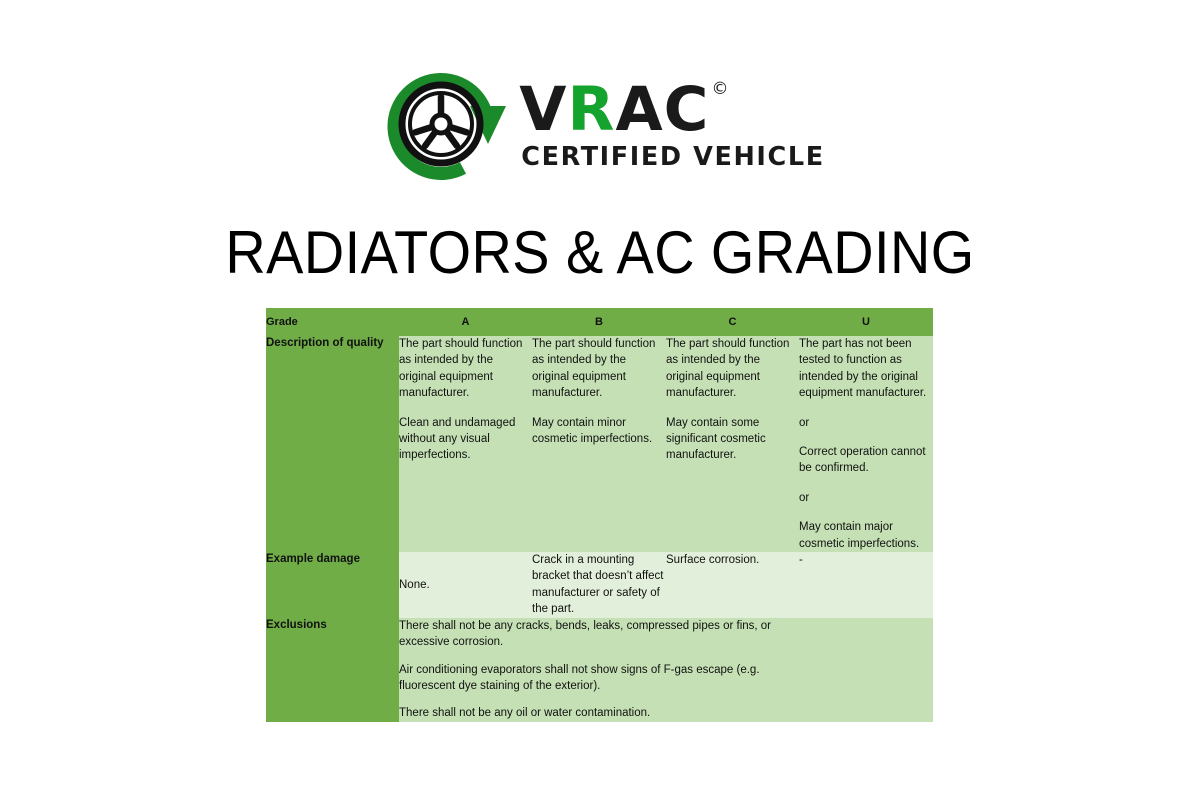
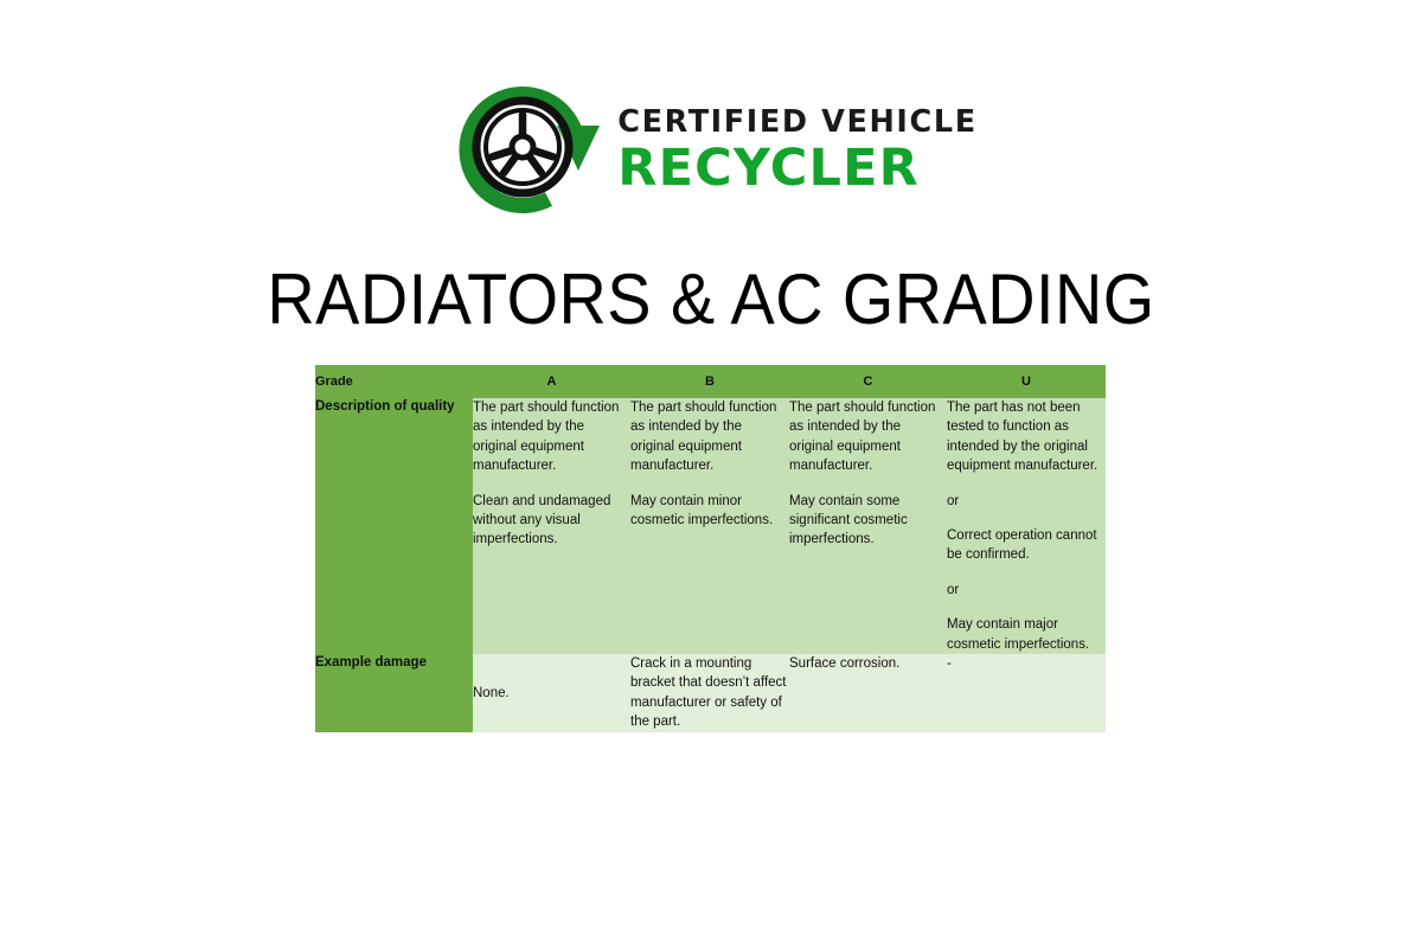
- V
- R
- AC
- ©
  CERTIFIED VEHICLE
+ RECYCLER
  RADIATORS & AC GRADING
  Grade	A	B	C	U
- Description of quality	The part should function as intended by the original equipment manufacturer. Clean and undamaged without any visual imperfections.	The part should function as intended by the original equipment manufacturer. May contain minor cosmetic imperfections.	The part should function as intended by the original equipment manufacturer. May contain some significant cosmetic manufacturer.	The part has not been tested to function as intended by the original equipment manufacturer. or Correct operation cannot be confirmed. or May contain major cosmetic imperfections.
+ Description of quality	The part should function as intended by the original equipment manufacturer. Clean and undamaged without any visual imperfections.	The part should function as intended by the original equipment manufacturer. May contain minor cosmetic imperfections.	The part should function as intended by the original equipment manufacturer. May contain some significant cosmetic imperfections.	The part has not been tested to function as intended by the original equipment manufacturer. or Correct operation cannot be confirmed. or May contain major cosmetic imperfections.
  Example damage	None.	Crack in a mounting bracket that doesn’t affect manufacturer or safety of the part.	Surface corrosion.	-
- Exclusions	There shall not be any cracks, bends, leaks, compressed pipes or fins, or excessive corrosion. Air conditioning evaporators shall not show signs of F-gas escape (e.g. fluorescent dye staining of the exterior). There shall not be any oil or water contamination.
